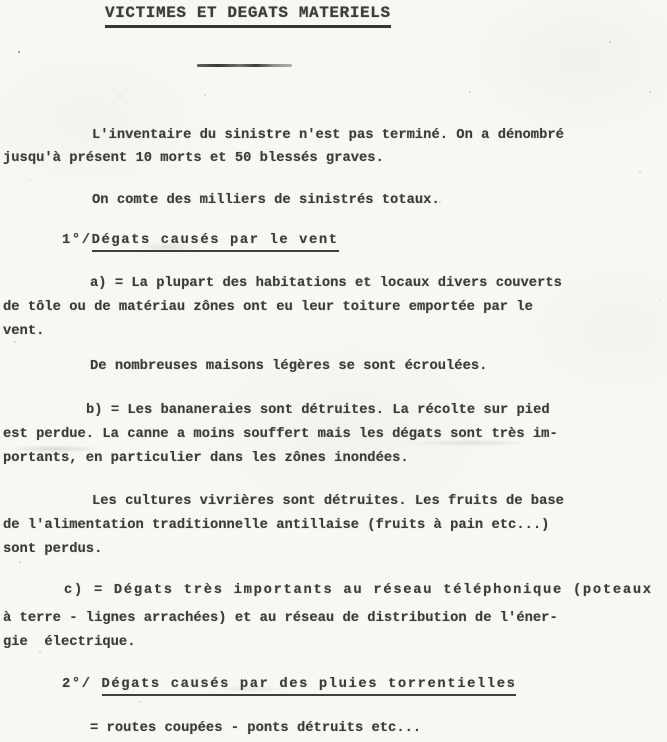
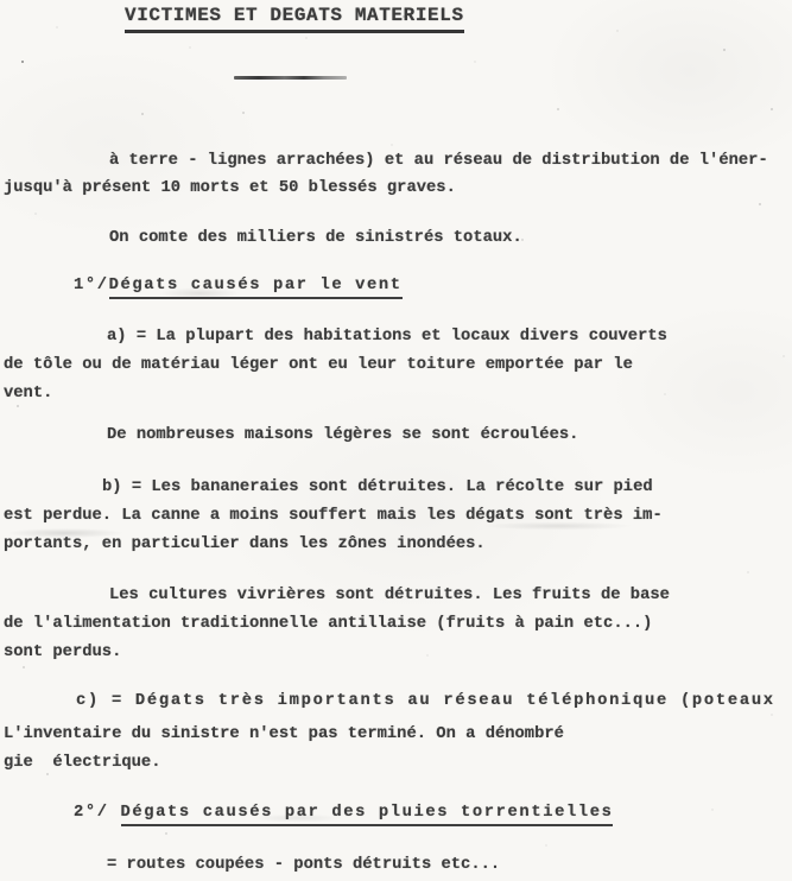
  VICTIMES ET DEGATS MATERIELS
- L'inventaire du sinistre n'est pas terminé. On a dénombré
+ à terre - lignes arrachées) et au réseau de distribution de l'éner-
  jusqu'à présent 10 morts et 50 blessés graves.
  On comte des milliers de sinistrés totaux.
  1°/Dégats causés par le vent
  a) = La plupart des habitations et locaux divers couverts
- de tôle ou de matériau zônes ont eu leur toiture emportée par le
+ de tôle ou de matériau léger ont eu leur toiture emportée par le
  vent.
  De nombreuses maisons légères se sont écroulées.
  b) = Les bananeraies sont détruites. La récolte sur pied
  est perdue. La canne a moins souffert mais les dégats sont très im-
  portants, en particulier dans les zônes inondées.
  Les cultures vivrières sont détruites. Les fruits de base
  de l'alimentation traditionnelle antillaise (fruits à pain etc...)
  sont perdus.
  c) = Dégats très importants au réseau téléphonique (poteaux
- à terre - lignes arrachées) et au réseau de distribution de l'éner-
+ L'inventaire du sinistre n'est pas terminé. On a dénombré
  gie électrique.
  2°/ Dégats causés par des pluies torrentielles
  = routes coupées - ponts détruits etc...
